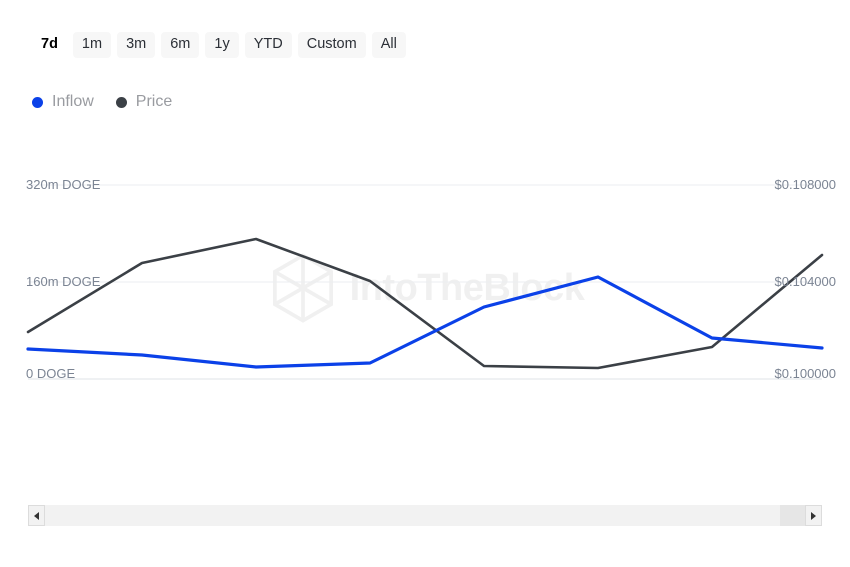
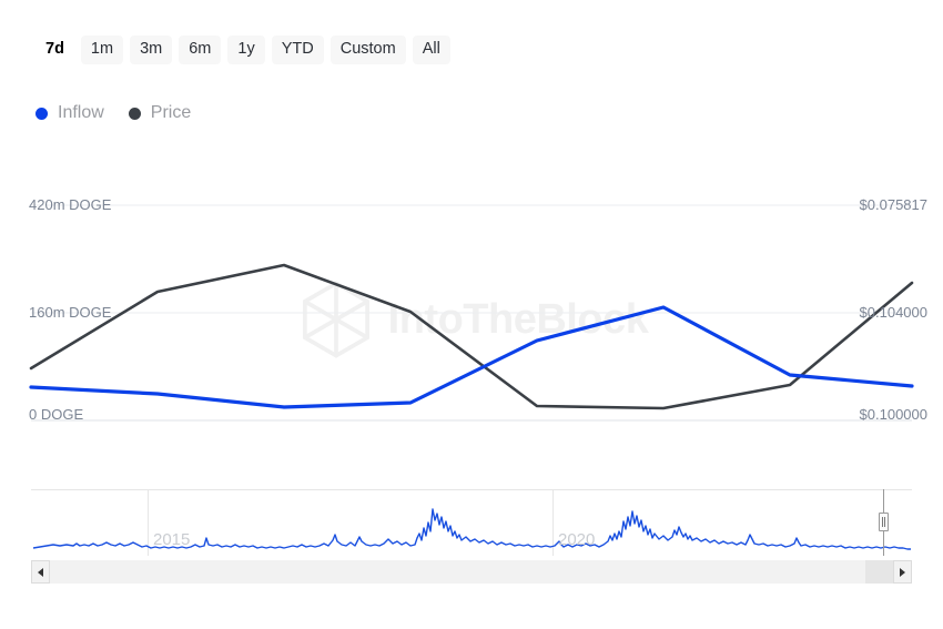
  7d
  1m
  3m
  6m
  1y
  YTD
  Custom
  All
  Inflow
  Price
  IntoTheBlok
- 320m DOGE
+ 420m DOGE
  160m DOGE
  0 DOGE
- $0.108000
+ $0.075817
  $0.104000
  $0.100000
+ 2015
+ 2020
